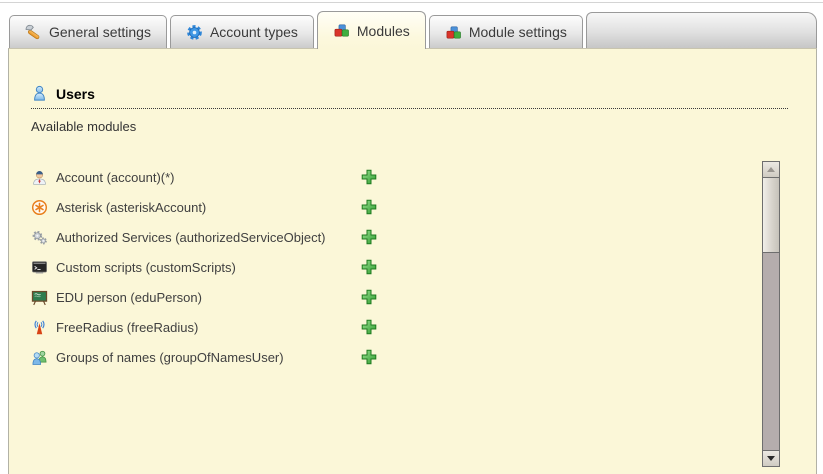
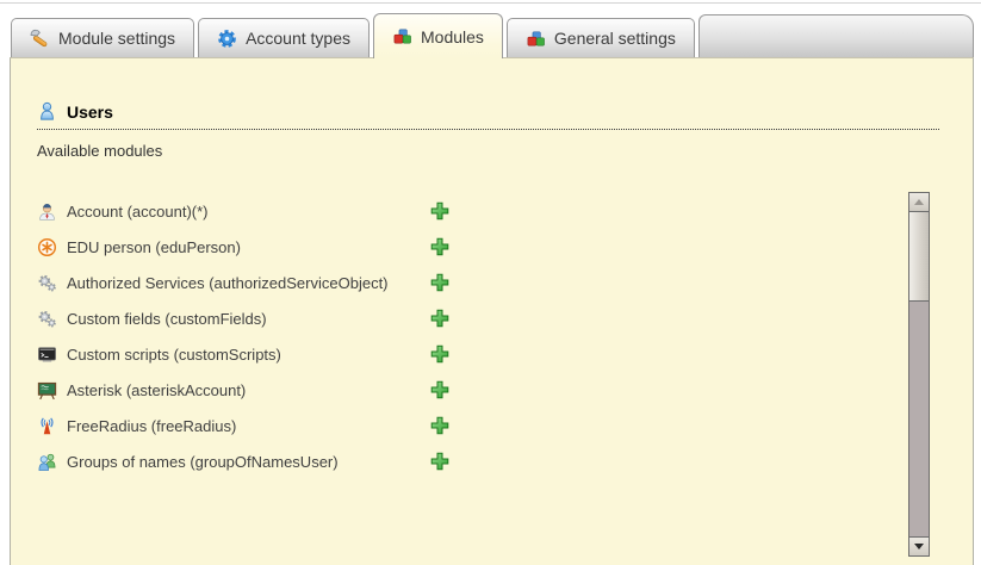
- General settings
+ Module settings
  Account types
  Modules
- Module settings
+ General settings
  Users
  Available modules
  Account (account)(*)
- Asterisk (asteriskAccount)
+ EDU person (eduPerson)
  Authorized Services (authorizedServiceObject)
+ Custom fields (customFields)
  Custom scripts (customScripts)
- EDU person (eduPerson)
+ Asterisk (asteriskAccount)
  FreeRadius (freeRadius)
  Groups of names (groupOfNamesUser)
